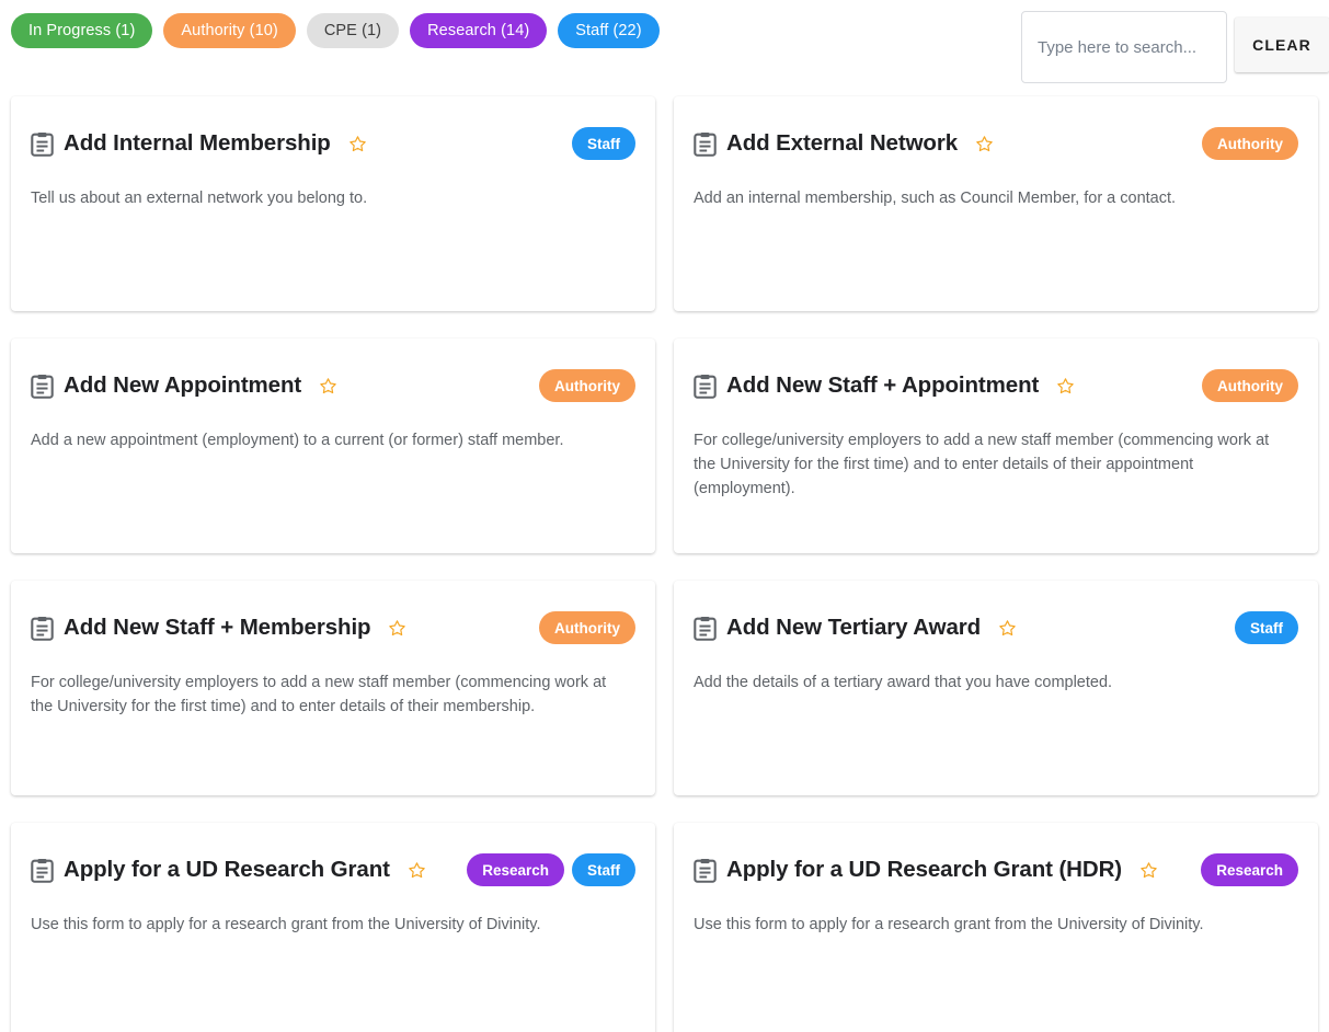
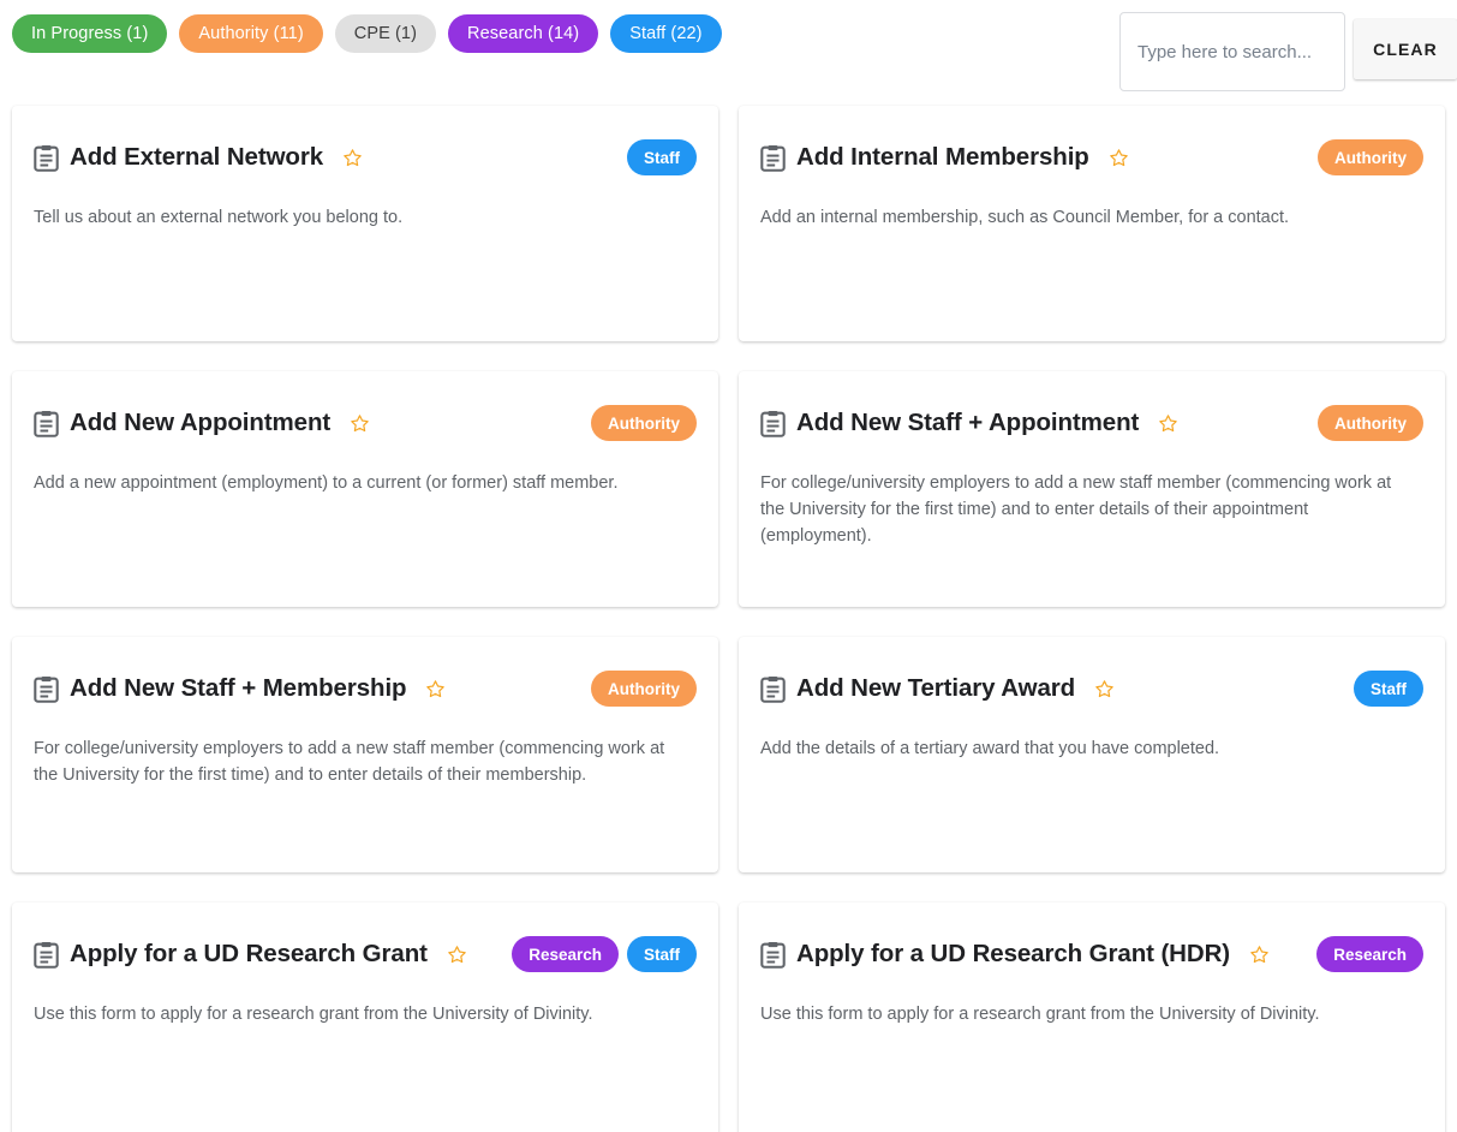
  In Progress (1)
- Authority (10)
+ Authority (11)
  CPE (1)
  Research (14)
  Staff (22)
  Type here to search...
  CLEAR
- Add Internal Membership
+ Add External Network
  Staff
  Tell us about an external network you belong to.
- Add External Network
+ Add Internal Membership
  Authority
  Add an internal membership, such as Council Member, for a contact.
  Add New Appointment
  Authority
  Add a new appointment (employment) to a current (or former) staff member.
  Add New Staff + Appointment
  Authority
  For college/university employers to add a new staff member (commencing work at the University for the first time) and to enter details of their appointment (employment).
  Add New Staff + Membership
  Authority
  For college/university employers to add a new staff member (commencing work at the University for the first time) and to enter details of their membership.
  Add New Tertiary Award
  Staff
  Add the details of a tertiary award that you have completed.
  Apply for a UD Research Grant
  Research
  Staff
  Use this form to apply for a research grant from the University of Divinity.
  Apply for a UD Research Grant (HDR)
  Research
  Use this form to apply for a research grant from the University of Divinity.
